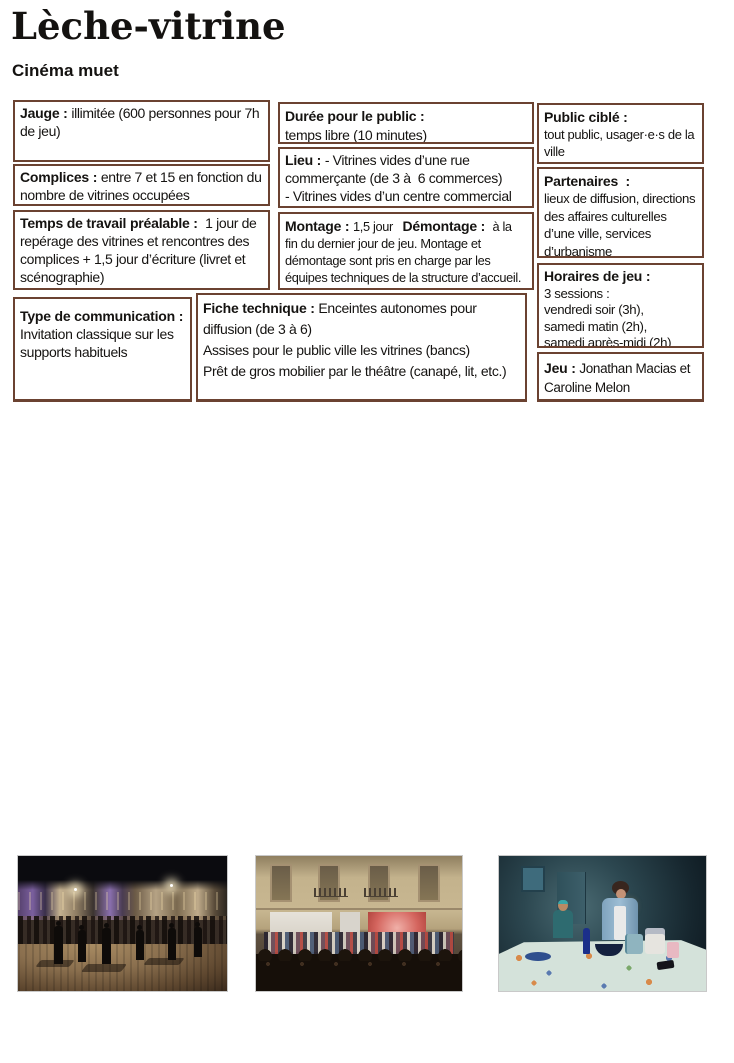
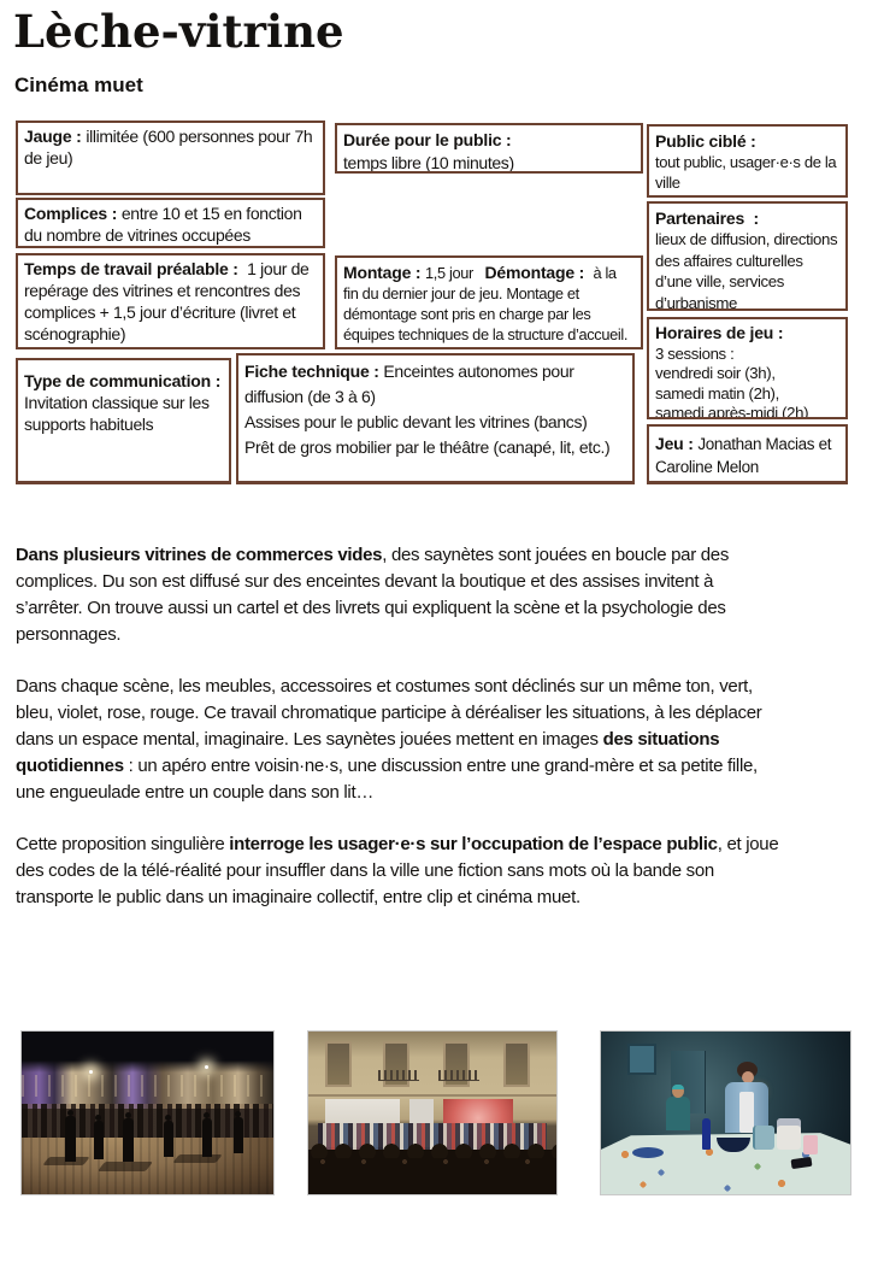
  Lèche-vitrine
  Cinéma muet
  Jauge : illimitée (600 personnes pour 7h de jeu)
- Complices : entre 7 et 15 en fonction du nombre de vitrines occupées
+ Complices : entre 10 et 15 en fonction du nombre de vitrines occupées
  Temps de travail préalable : 1 jour de repérage des vitrines et rencontres des complices + 1,5 jour d’écriture (livret et scénographie)
  Type de communication : Invitation classique sur les supports habituels
  Durée pour le public :
  temps libre (10 minutes)
- Lieu : - Vitrines vides d’une rue commerçante (de 3 à 6 commerces)
- - Vitrines vides d’un centre commercial
  Montage : 1,5 jour Démontage : à la fin du dernier jour de jeu. Montage et démontage sont pris en charge par les équipes techniques de la structure d’accueil.
  Fiche technique : Enceintes autonomes pour diffusion (de 3 à 6)
- Assises pour le public ville les vitrines (bancs)
+ Assises pour le public devant les vitrines (bancs)
  Prêt de gros mobilier par le théâtre (canapé, lit, etc.)
  Public ciblé :
  tout public, usager·e·s de la ville
  Partenaires :
  lieux de diffusion, directions des affaires culturelles d’une ville, services d’urbanisme
  Horaires de jeu :
  3 sessions :
  vendredi soir (3h),
  samedi matin (2h),
  samedi après-midi (2h)
  Jeu : Jonathan Macias et Caroline Melon
+ Dans plusieurs vitrines de commerces vides, des saynètes sont jouées en boucle par des
+ complices. Du son est diffusé sur des enceintes devant la boutique et des assises invitent à
+ s’arrêter. On trouve aussi un cartel et des livrets qui expliquent la scène et la psychologie des
+ personnages.
+ Dans chaque scène, les meubles, accessoires et costumes sont déclinés sur un même ton, vert,
+ bleu, violet, rose, rouge. Ce travail chromatique participe à déréaliser les situations, à les déplacer
+ dans un espace mental, imaginaire. Les saynètes jouées mettent en images des situations
+ quotidiennes : un apéro entre voisin·ne·s, une discussion entre une grand-mère et sa petite fille,
+ une engueulade entre un couple dans son lit…
+ Cette proposition singulière interroge les usager·e·s sur l’occupation de l’espace public, et joue
+ des codes de la télé-réalité pour insuffler dans la ville une fiction sans mots où la bande son
+ transporte le public dans un imaginaire collectif, entre clip et cinéma muet.
